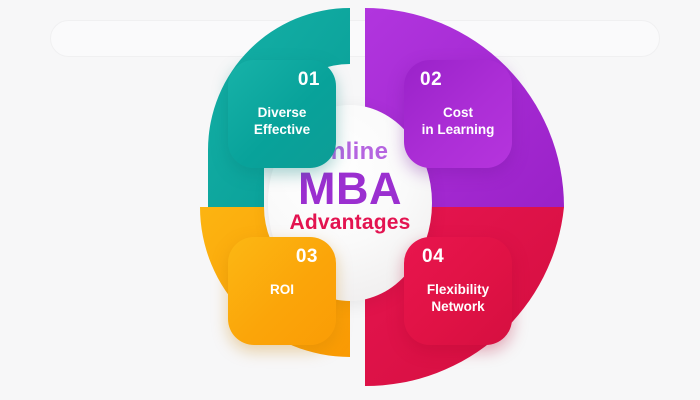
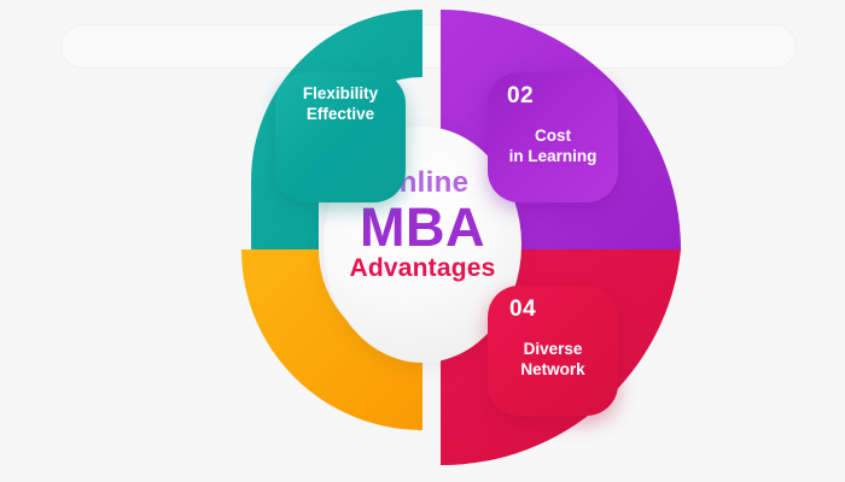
  nline
  MBA
  Advantages
- 01
- Diverse
+ Flexibility
  Effective
  02
  Cost
  in Learning
- 03
- ROI
  04
- Flexibility
+ Diverse
  Network
